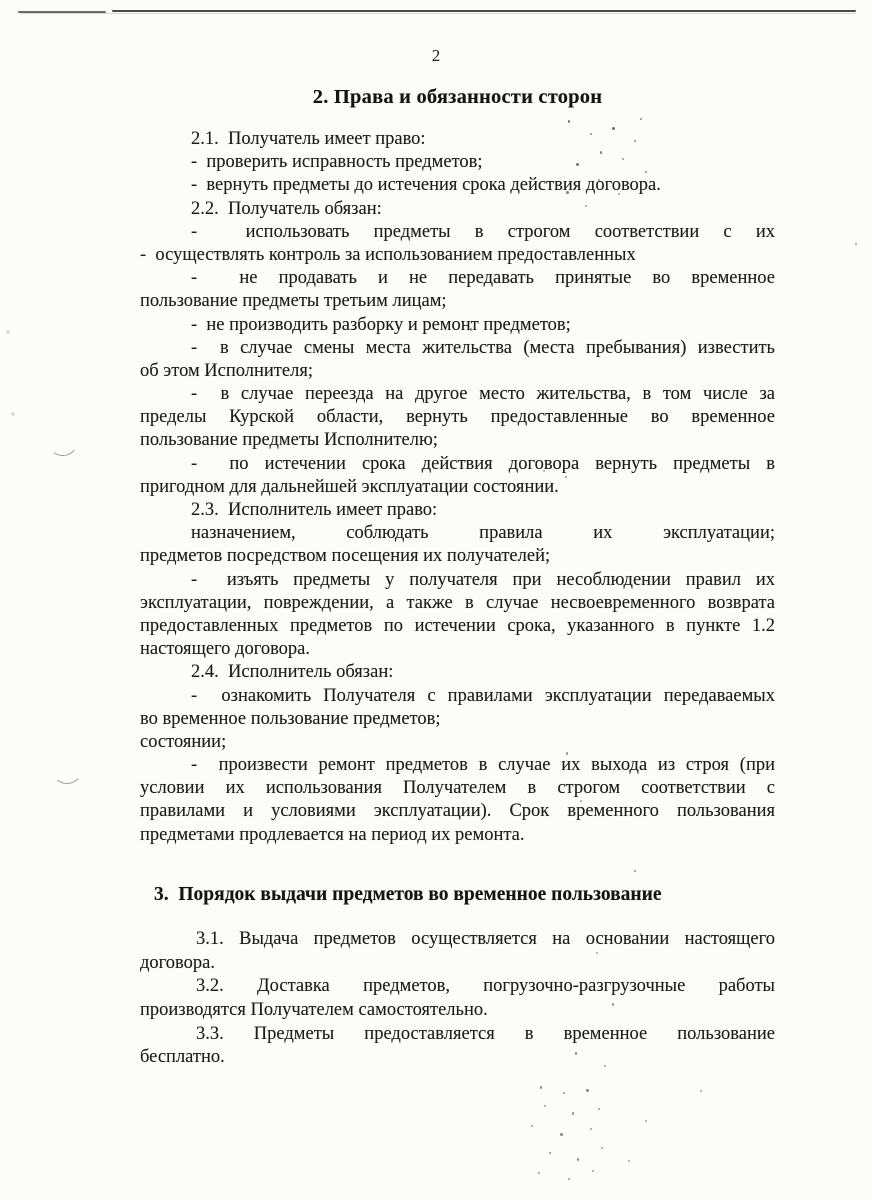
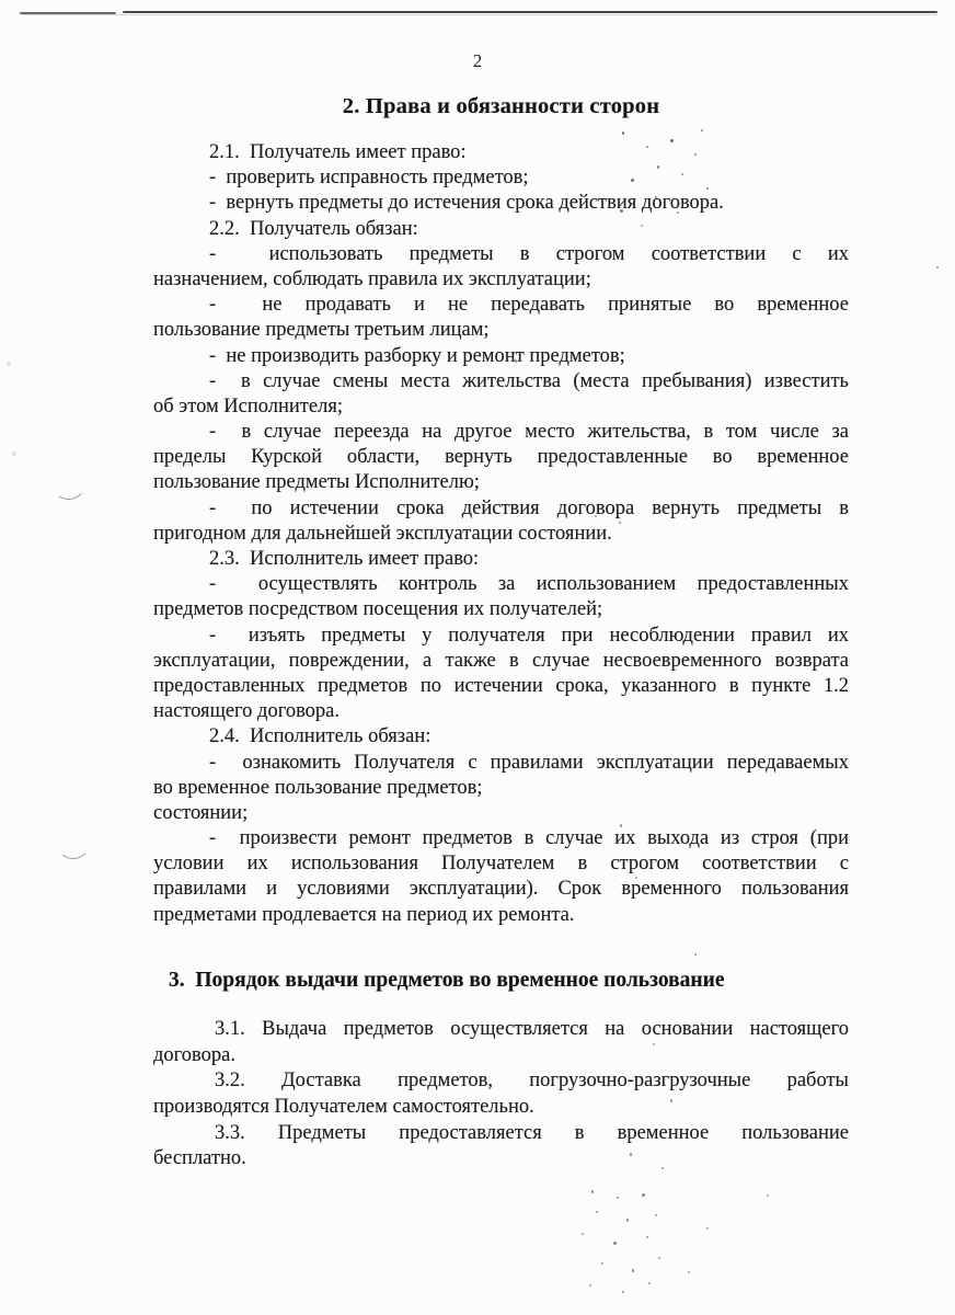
  2
  2. Права и обязанности сторон
  2.1. Получатель имеет право:
  - проверить исправность предметов;
  - вернуть предметы до истечения срока действия договора.
  2.2. Получатель обязан:
  - использовать предметы в строгом соответствии с их
- - осуществлять контроль за использованием предоставленных
+ назначением, соблюдать правила их эксплуатации;
  - не продавать и не передавать принятые во временное
  пользование предметы третьим лицам;
  - не производить разборку и ремонт предметов;
  - в случае смены места жительства (места пребывания) известить
  об этом Исполнителя;
  - в случае переезда на другое место жительства, в том числе за
  пределы Курской области, вернуть предоставленные во временное
  пользование предметы Исполнителю;
  - по истечении срока действия договора вернуть предметы в
  пригодном для дальнейшей эксплуатации состоянии.
  2.3. Исполнитель имеет право:
- назначением, соблюдать правила их эксплуатации;
+ - осуществлять контроль за использованием предоставленных
  предметов посредством посещения их получателей;
  - изъять предметы у получателя при несоблюдении правил их
  эксплуатации, повреждении, а также в случае несвоевременного возврата
  предоставленных предметов по истечении срока, указанного в пункте 1.2
  настоящего договора.
  2.4. Исполнитель обязан:
  - ознакомить Получателя с правилами эксплуатации передаваемых
  во временное пользование предметов;
  состоянии;
  - произвести ремонт предметов в случае их выхода из строя (при
  условии их использования Получателем в строгом соответствии с
  правилами и условиями эксплуатации). Срок временного пользования
  предметами продлевается на период их ремонта.
  3. Порядок выдачи предметов во временное пользование
  3.1. Выдача предметов осуществляется на основании настоящего
  договора.
  3.2. Доставка предметов, погрузочно-разгрузочные работы
  производятся Получателем самостоятельно.
  3.3. Предметы предоставляется в временное пользование
  бесплатно.
